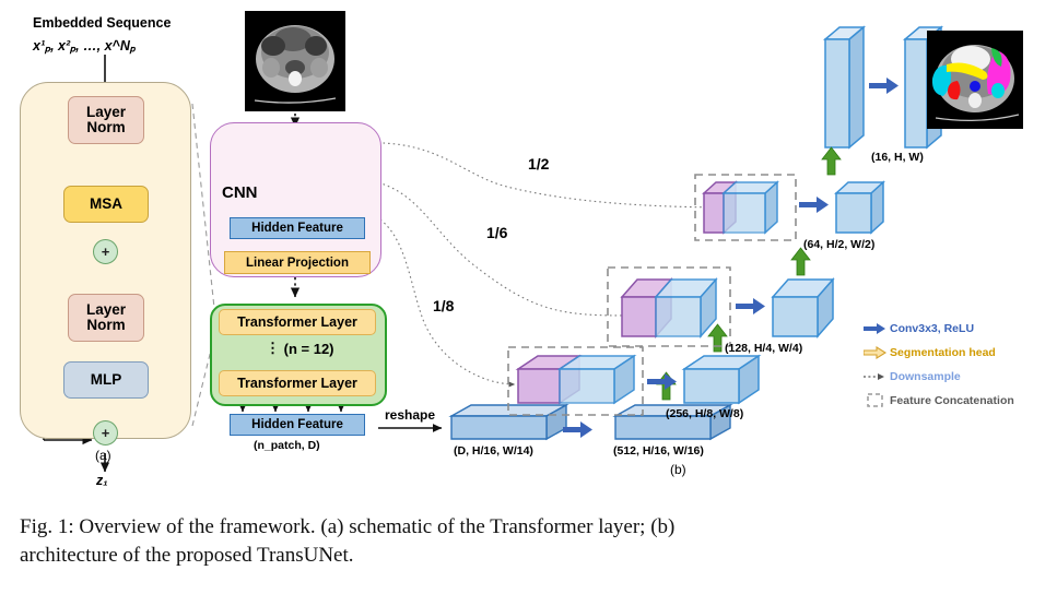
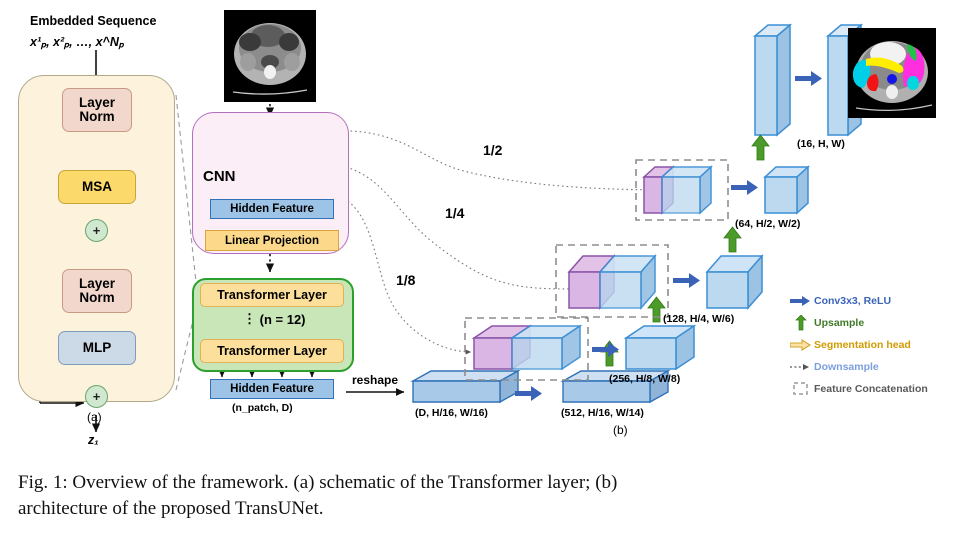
  Embedded Sequence
  x¹ₚ, x²ₚ, …, x^Nₚ
  Layer Norm
  MSA
  +
  Layer Norm
  MLP
  +
  z₁
  (a)
  CNN
  Hidden Feature
  Linear Projection
  Transformer Layer
  Transformer Layer
  ⋮ (n = 12)
  Hidden Feature
  (n_patch, D)
  reshape
  1/2
- 1/6
+ 1/4
  1/8
- (D, H/16, W/14)
+ (D, H/16, W/16)
- (512, H/16, W/16)
+ (512, H/16, W/14)
  (256, H/8, W/8)
- (128, H/4, W/4)
+ (128, H/4, W/6)
  (64, H/2, W/2)
  (16, H, W)
  (b)
  Conv3x3, ReLU
+ Upsample
  Segmentation head
  Downsample
  Feature Concatenation
  Fig. 1: Overview of the framework. (a) schematic of the Transformer layer; (b)
  architecture of the proposed TransUNet.
